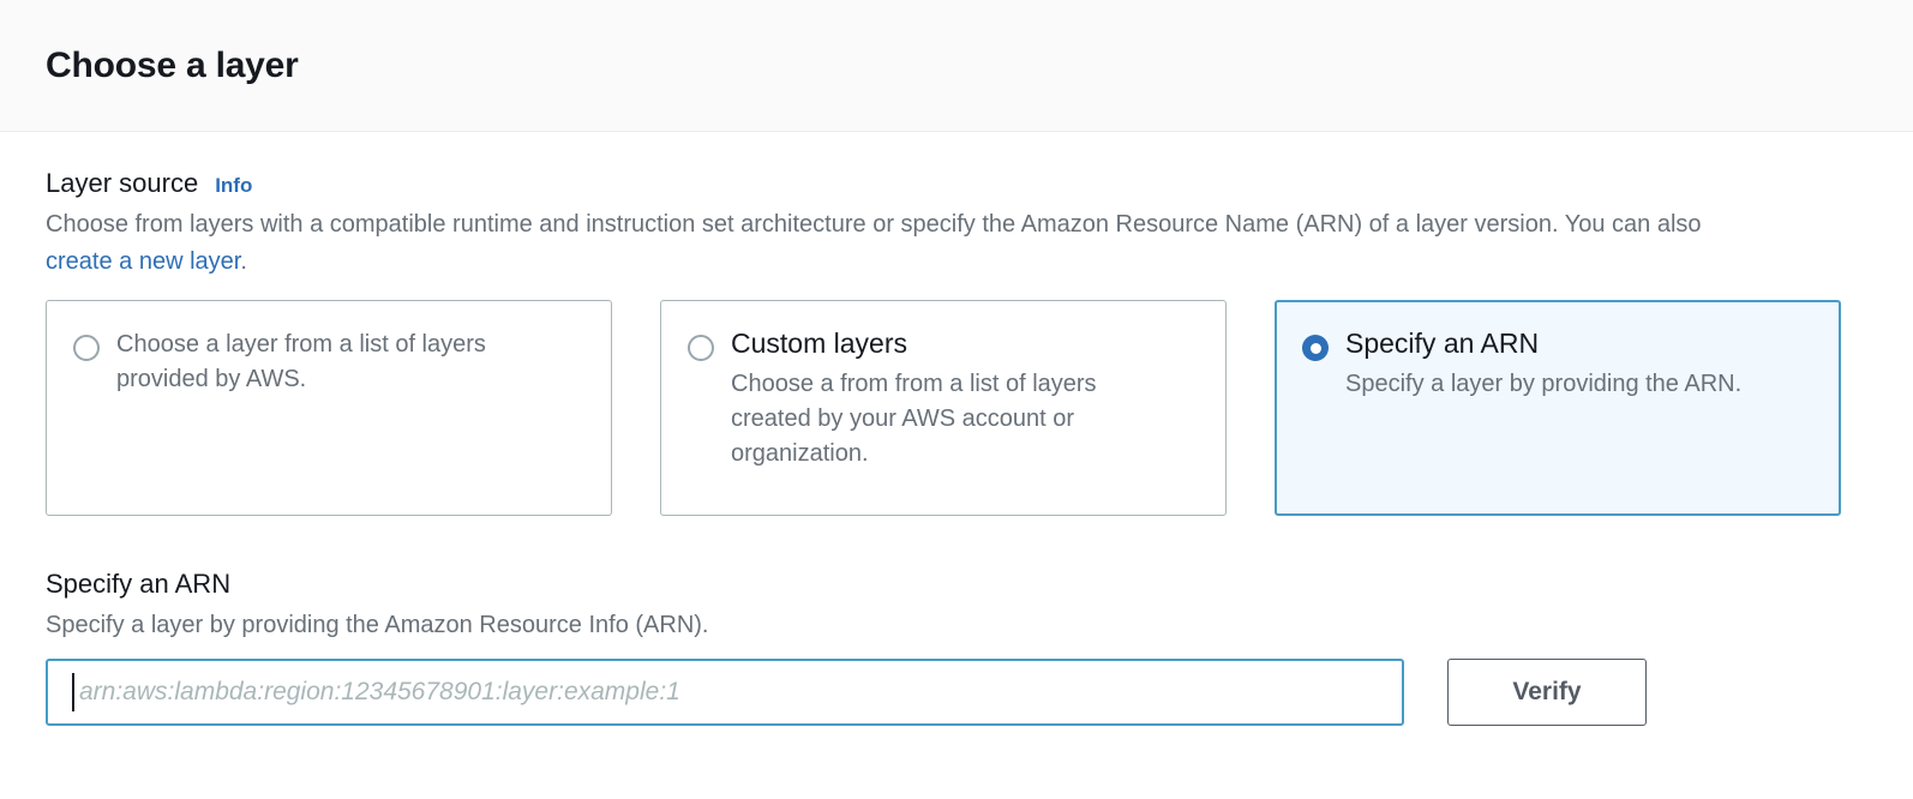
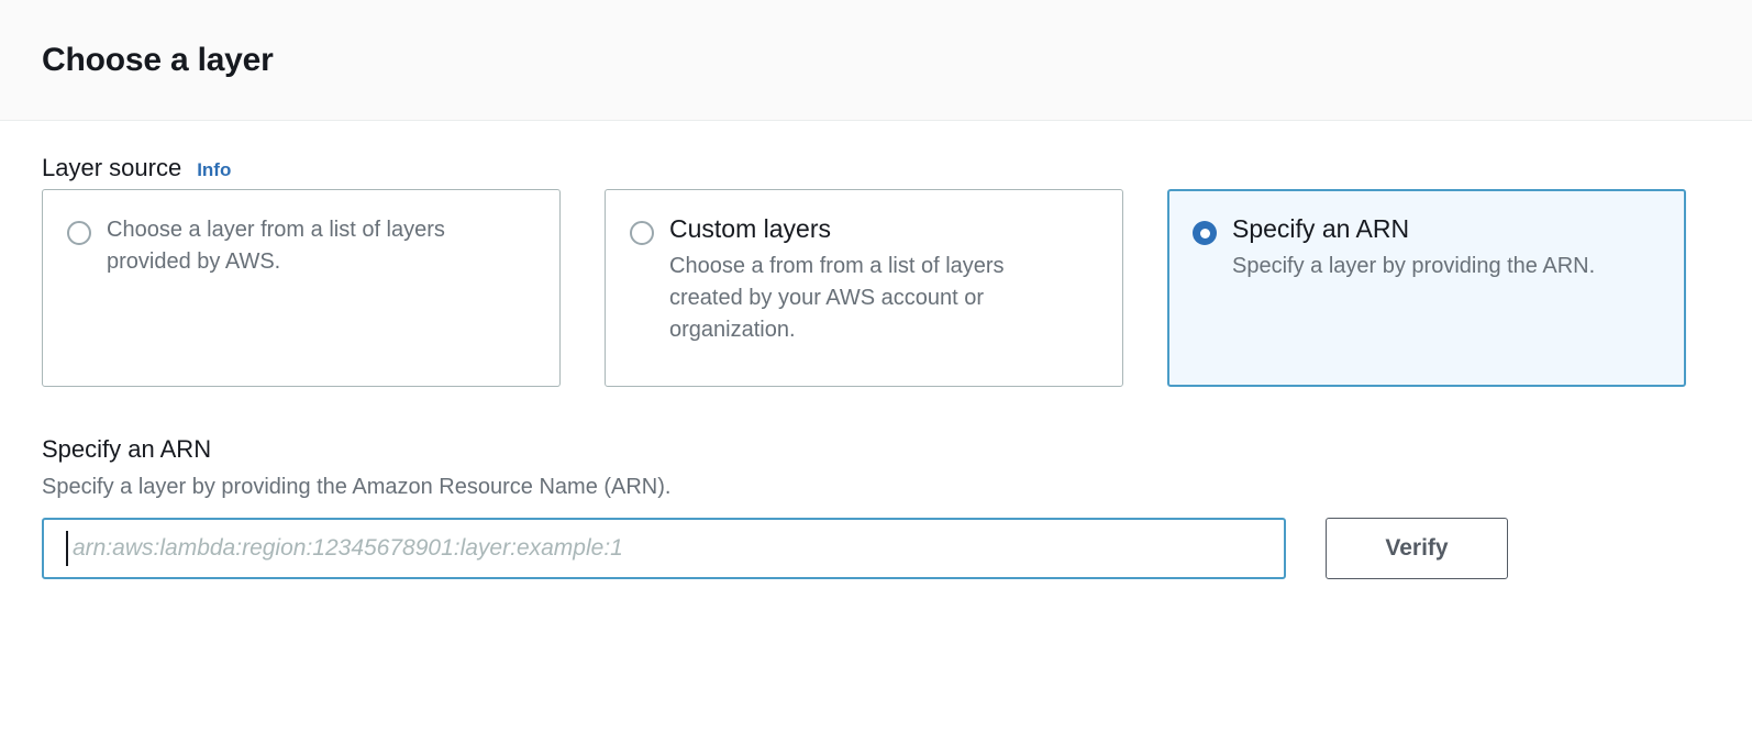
  Choose a layer
  Layer source
  Info
- Choose from layers with a compatible runtime and instruction set architecture or specify the Amazon Resource Name (ARN) of a layer version. You can also create a new layer.
  Choose a layer from a list of layers provided by AWS.
  Custom layers
  Choose a from from a list of layers created by your AWS account or organization.
  Specify an ARN
  Specify a layer by providing the ARN.
  Specify an ARN
- Specify a layer by providing the Amazon Resource Info (ARN).
+ Specify a layer by providing the Amazon Resource Name (ARN).
  arn:aws:lambda:region:12345678901:layer:example:1
  Verify
